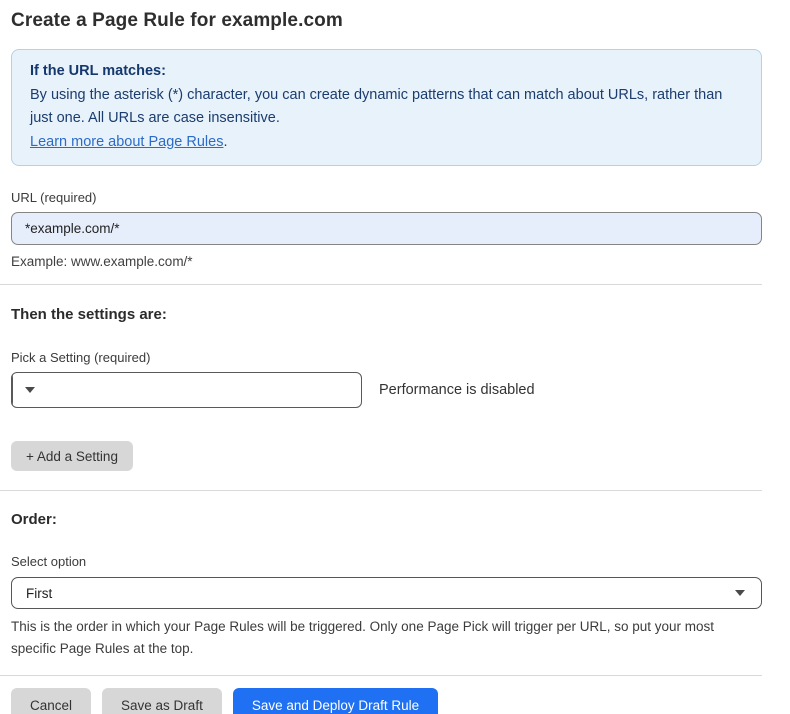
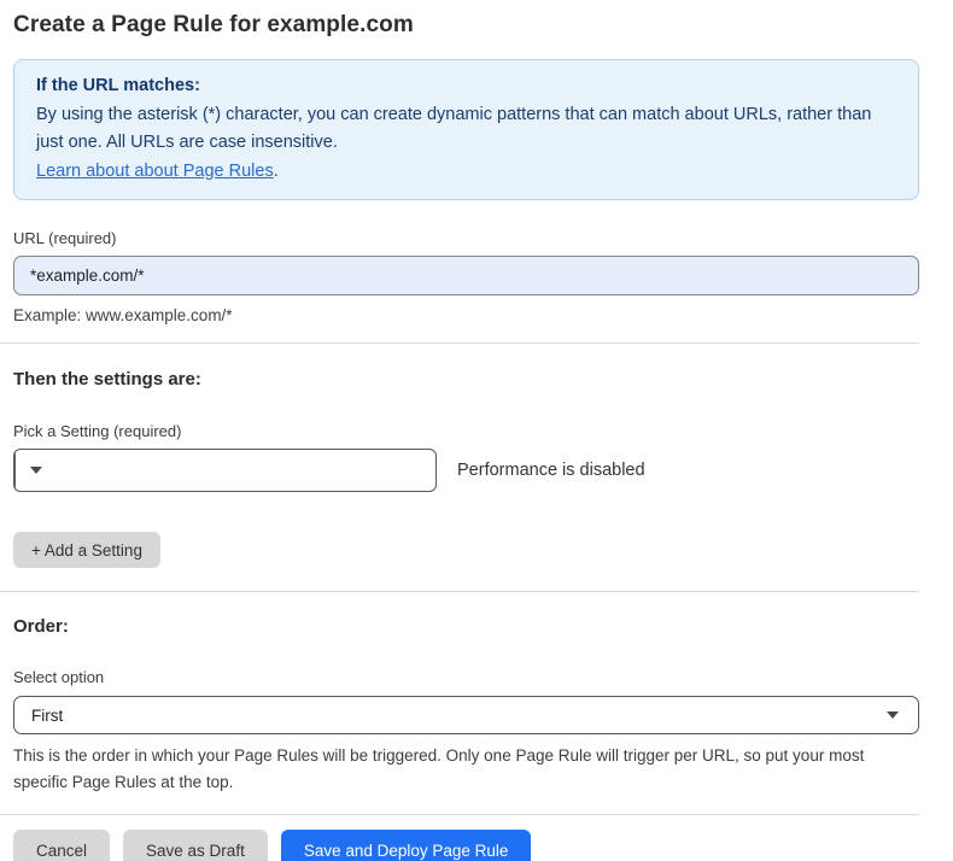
  Create a Page Rule for example.com
  If the URL matches:
  By using the asterisk (*) character, you can create dynamic patterns that can match about URLs, rather than just one. All URLs are case insensitive.
- Learn more about Page Rules.
+ Learn about about Page Rules.
  URL (required)
  *example.com/*
  Example: www.example.com/*
  Then the settings are:
  Pick a Setting (required)
  Performance is disabled
  + Add a Setting
  Order:
  Select option
  First
- This is the order in which your Page Rules will be triggered. Only one Page Pick will trigger per URL, so put your most specific Page Rules at the top.
+ This is the order in which your Page Rules will be triggered. Only one Page Rule will trigger per URL, so put your most specific Page Rules at the top.
  Cancel
  Save as Draft
- Save and Deploy Draft Rule
+ Save and Deploy Page Rule
